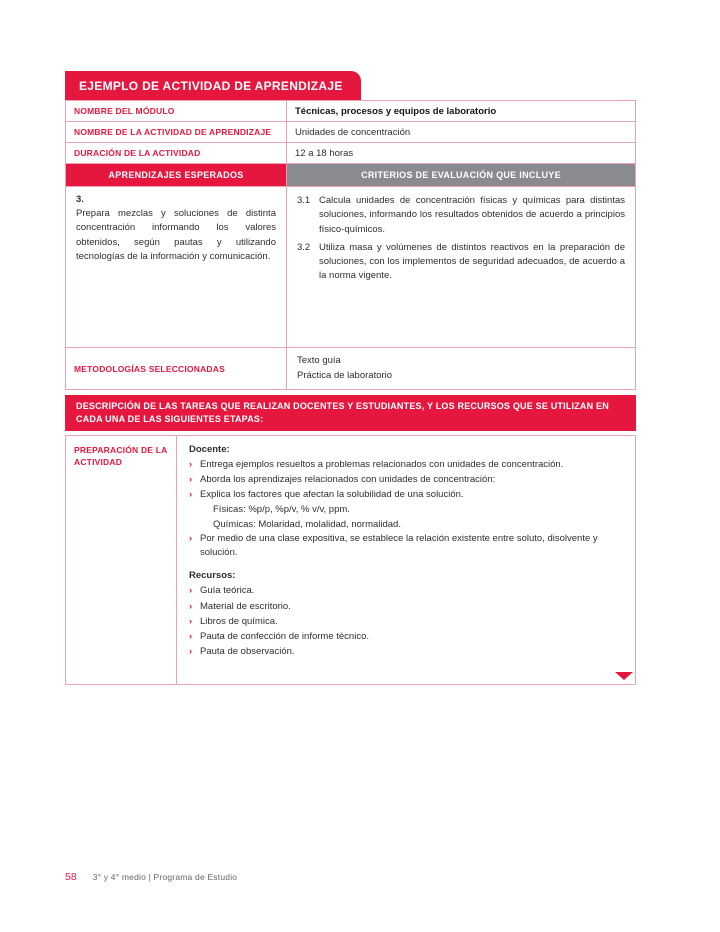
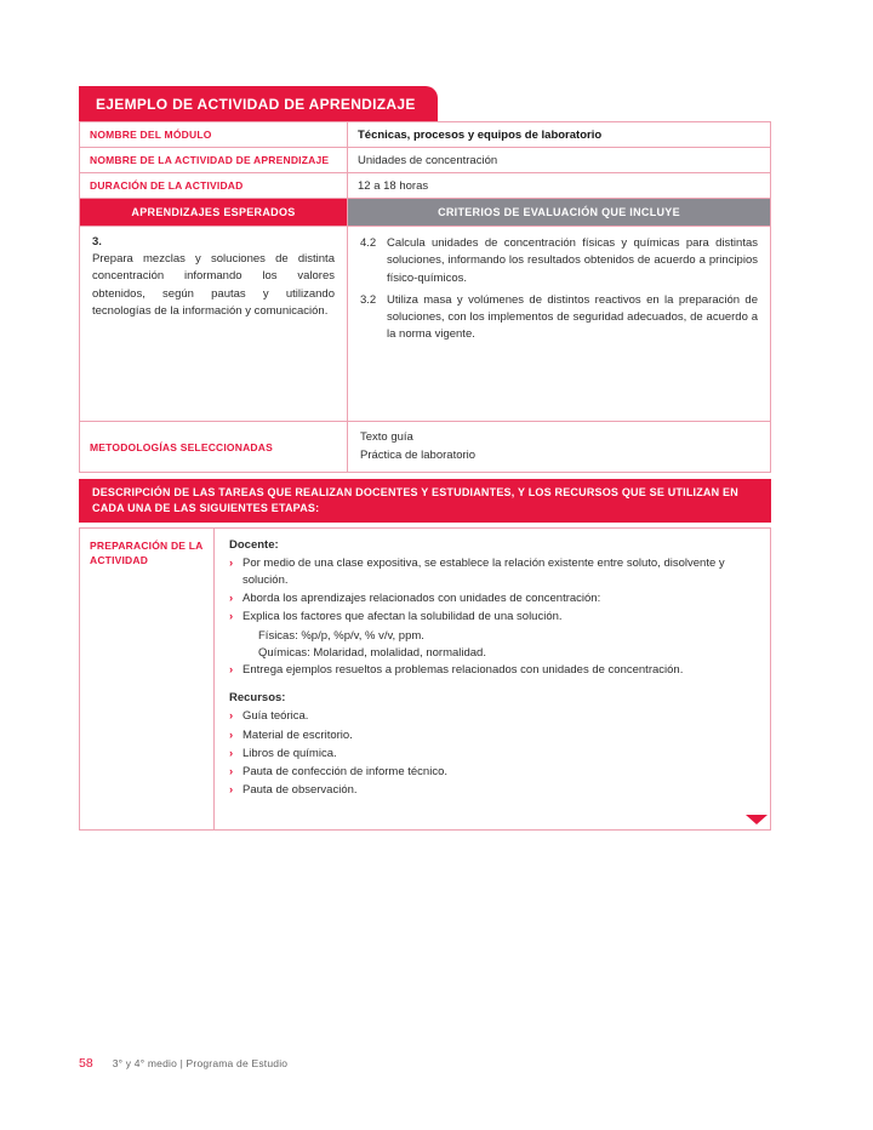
  EJEMPLO DE ACTIVIDAD DE APRENDIZAJE
  NOMBRE DEL MÓDULO
  Técnicas, procesos y equipos de laboratorio
  NOMBRE DE LA ACTIVIDAD DE APRENDIZAJE
  Unidades de concentración
  DURACIÓN DE LA ACTIVIDAD
  12 a 18 horas
  APRENDIZAJES ESPERADOS
  CRITERIOS DE EVALUACIÓN QUE INCLUYE
  3.
  Prepara mezclas y soluciones de distinta concentración informando los valores obtenidos, según pautas y utilizando tecnologías de la información y comunicación.
- 3.1
+ 4.2
  Calcula unidades de concentración físicas y químicas para distintas soluciones, informando los resultados obtenidos de acuerdo a principios físico-químicos.
  3.2
  Utiliza masa y volúmenes de distintos reactivos en la preparación de soluciones, con los implementos de seguridad adecuados, de acuerdo a la norma vigente.
  METODOLOGÍAS SELECCIONADAS
  Texto guía
  Práctica de laboratorio
  DESCRIPCIÓN DE LAS TAREAS QUE REALIZAN DOCENTES Y ESTUDIANTES, Y LOS RECURSOS QUE SE UTILIZAN EN CADA UNA DE LAS SIGUIENTES ETAPAS:
  PREPARACIÓN DE LA ACTIVIDAD
  Docente:
  ›
- Entrega ejemplos resueltos a problemas relacionados con unidades de concentración.
+ Por medio de una clase expositiva, se establece la relación existente entre soluto, disolvente y solución.
  ›
  Aborda los aprendizajes relacionados con unidades de concentración:
  ›
  Explica los factores que afectan la solubilidad de una solución.
  Físicas: %p/p, %p/v, % v/v, ppm.
  Químicas: Molaridad, molalidad, normalidad.
  ›
- Por medio de una clase expositiva, se establece la relación existente entre soluto, disolvente y solución.
+ Entrega ejemplos resueltos a problemas relacionados con unidades de concentración.
  Recursos:
  ›
  Guía teórica.
  ›
  Material de escritorio.
  ›
  Libros de química.
  ›
  Pauta de confección de informe técnico.
  ›
  Pauta de observación.
  58
  3° y 4° medio | Programa de Estudio
